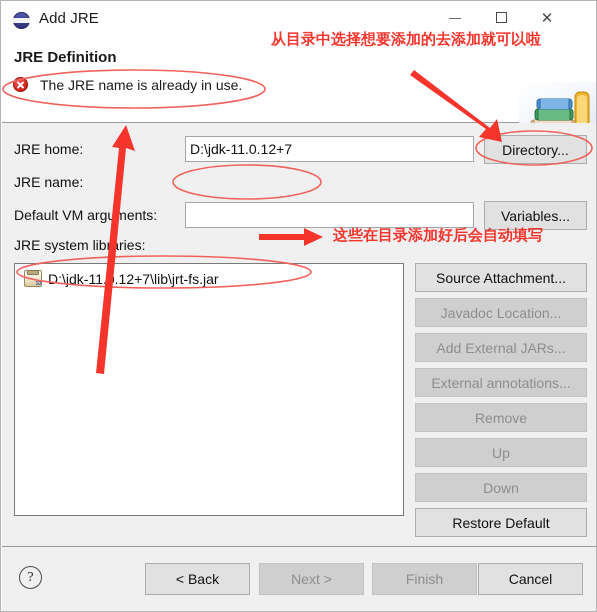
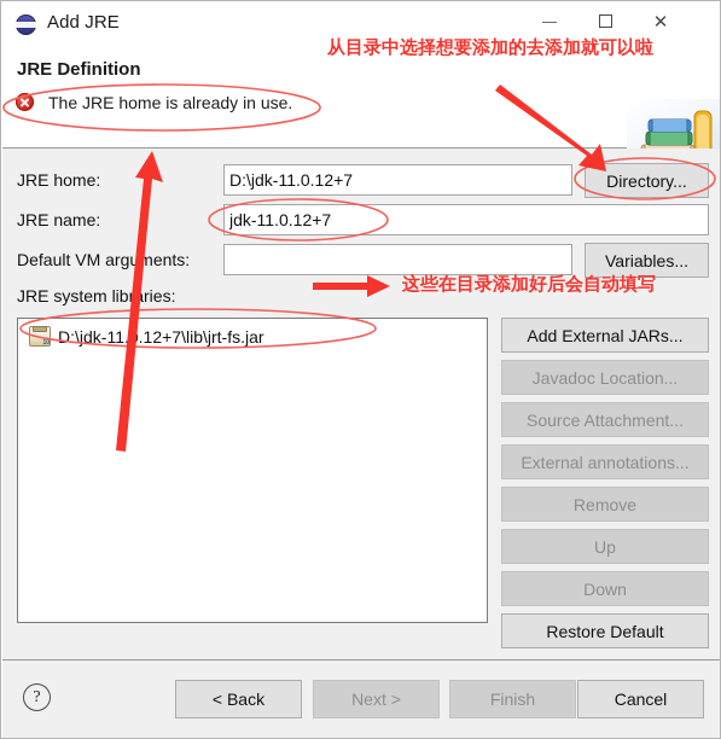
  Add JRE
  ✕
  JRE Definition
- The JRE name is already in use.
+ The JRE home is already in use.
  JRE home:
  D:\jdk-11.0.12+7
  Directory...
  JRE name:
+ jdk-11.0.12+7
  Default VM arguments:
  Variables...
  JRE system librries:
  D:\jdk-11..12+7\lib\jrt-fs.jar
- Source Attachment...
+ Add External JARs...
  Javadoc Location...
- Add External JARs...
+ Source Attachment...
  External annotations...
  Remove
  Up
  Down
  Restore Default
  ?
  < Back
  Next >
  Finish
  Cancel
  从目录中选择想要添加的去添加就可以啦
  这些在目录添加好后会自动填写
